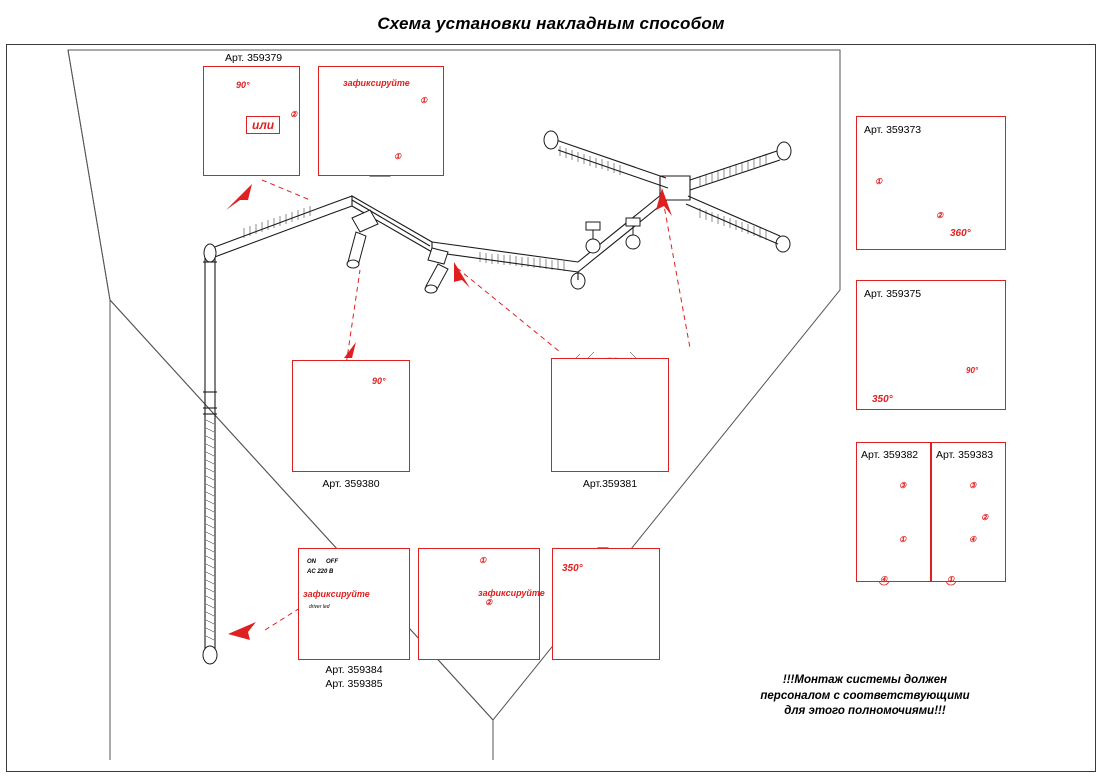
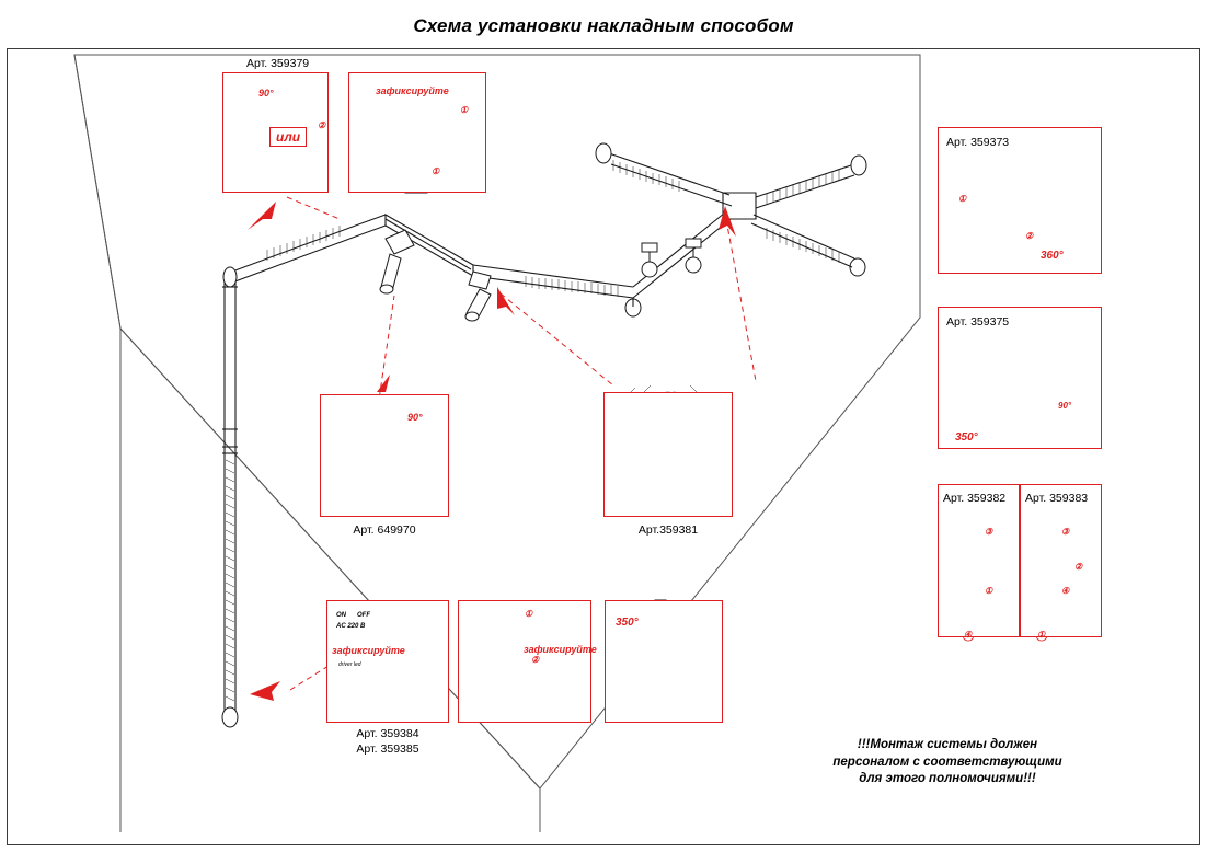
  Схема установки накладным способом
  Арт. 359379
  Арт. 359373
  Арт. 359375
  Арт. 359382
  Арт. 359383
- Арт. 359380
+ Арт. 649970
  Арт.359381
  Арт. 359384
  Арт. 359385
  90°
  или
  зафиксируйте
  ①
  ①
  ②
  ①
  ②
  360°
  350°
  90°
  90°
  ③
  ①
  ④
  ③
  ②
  ④
  ①
  ①
  зафиксируйте
  ②
  350°
  зафиксируйте
  !!!Монтаж системы должен
  персоналом с соответствующими
  для этого полномочиями!!!
